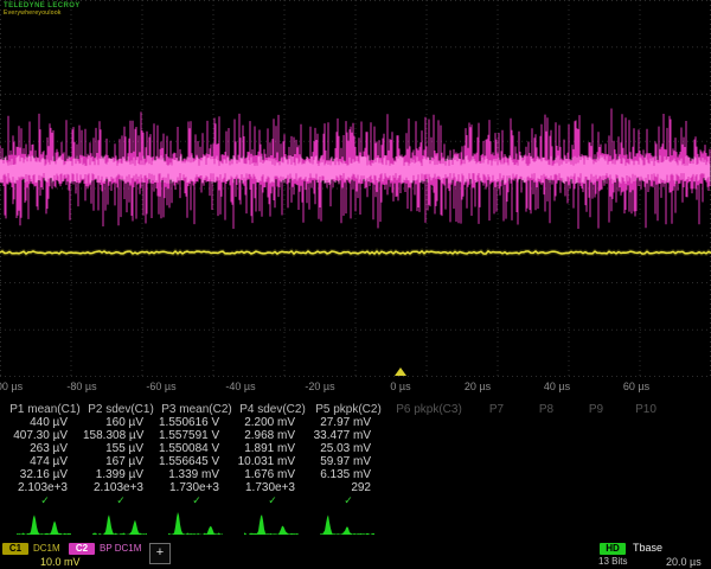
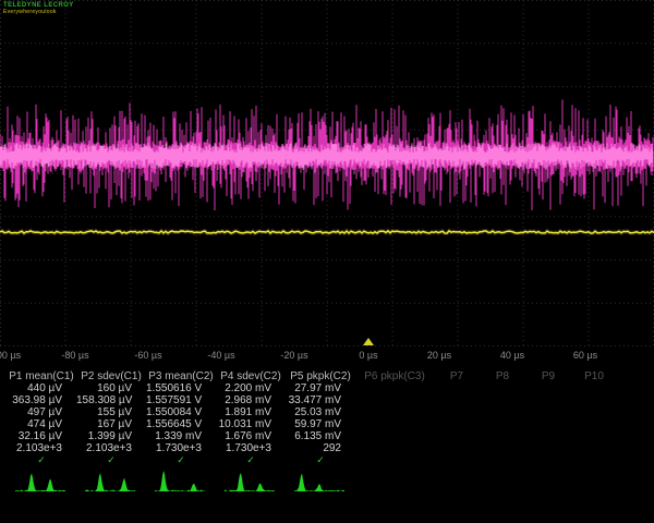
  -80 µs
  -60 µs
  -40 µs
  -20 µs
  0 µs
  20 µs
  40 µs
  60 µs
  P1 mean(C1)
  P2 sdev(C1)
  P3 mean(C2)
  P4 sdev(C2)
  P5 pkpk(C2)
  P6 pkpk(C3)
  P7
  P8
  P9
  P10
  440 µV
  160 µV
  1.550616 V
  2.200 mV
  27.97 mV
- 407.30 µV
+ 363.98 µV
  158.308 µV
  1.557591 V
  2.968 mV
  33.477 mV
- 263 µV
+ 497 µV
  155 µV
  1.550084 V
  1.891 mV
  25.03 mV
  474 µV
  167 µV
  1.556645 V
  10.031 mV
  59.97 mV
  32.16 µV
  1.399 µV
  1.339 mV
  1.676 mV
  6.135 mV
  2.103e+3
  2.103e+3
  1.730e+3
  1.730e+3
  292
  ✓
  ✓
  ✓
  ✓
  ✓
- C1
- DC1M
- C2
- BP DC1M
- 10.0 mV
- +
- HD
- Tbase
- 13 Bits
- 20.0 µs
